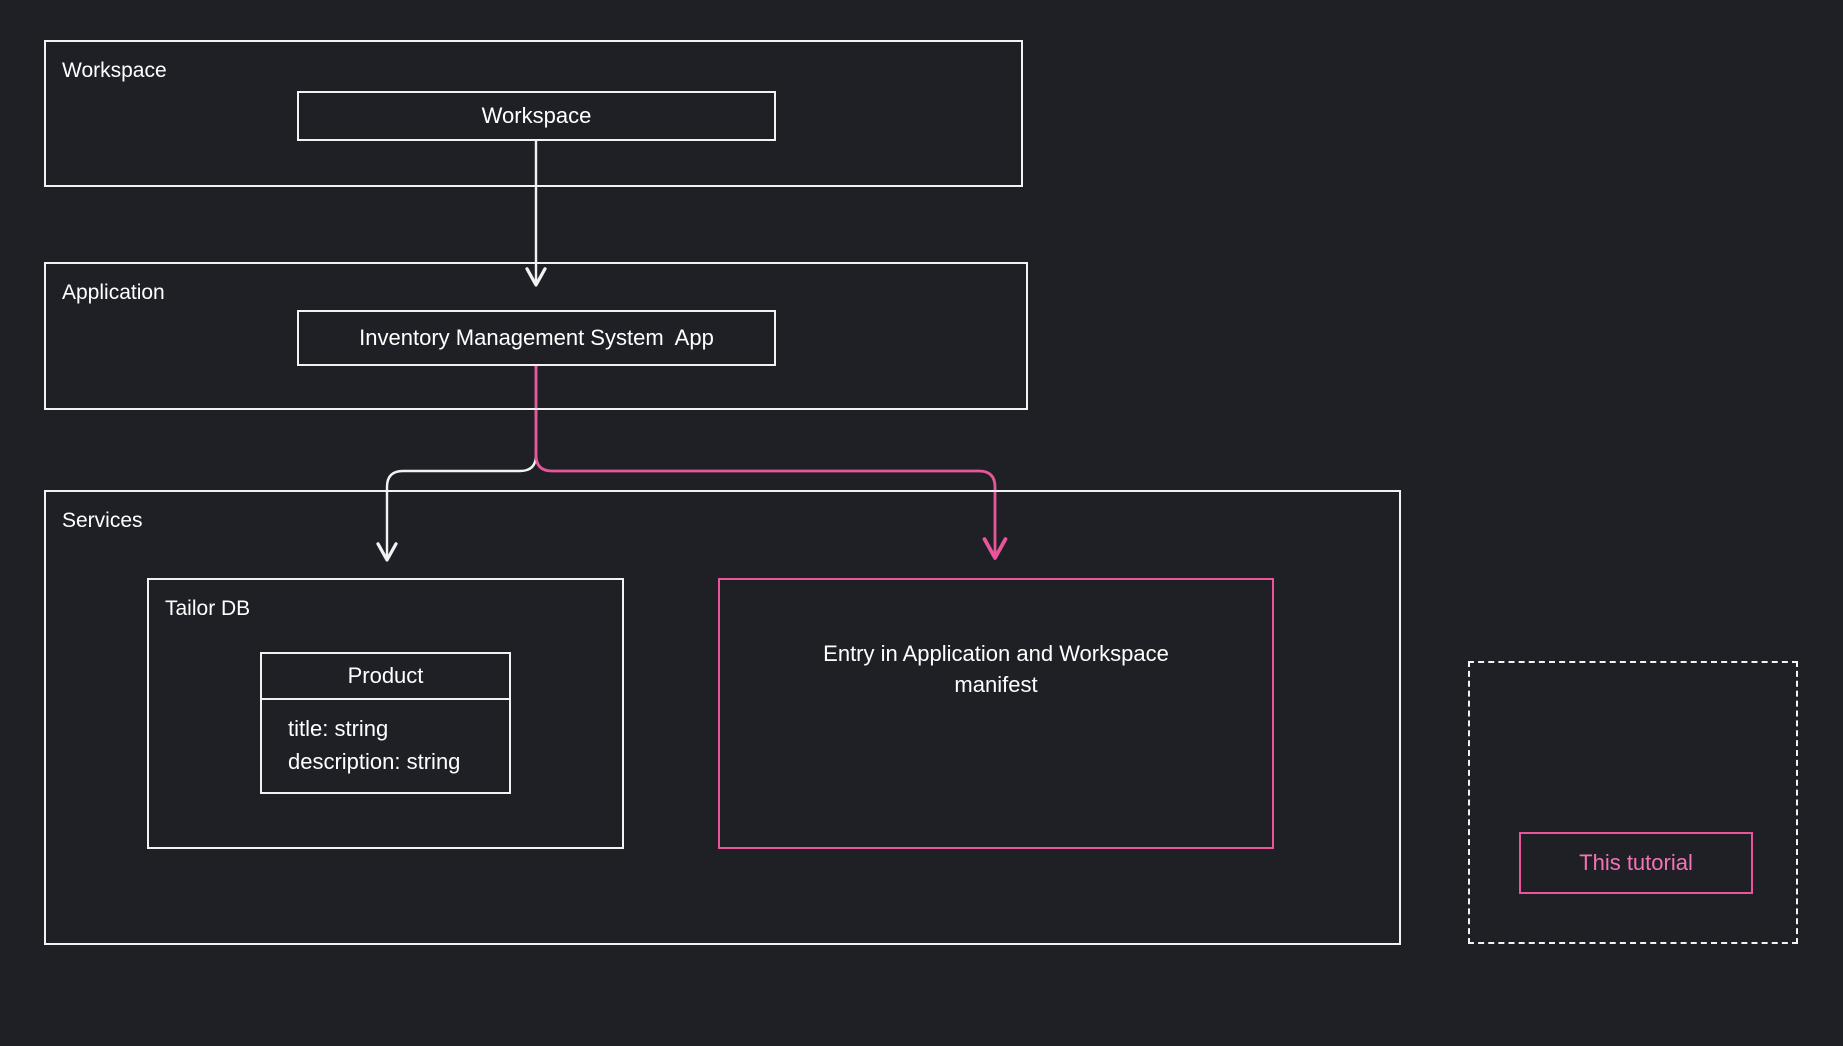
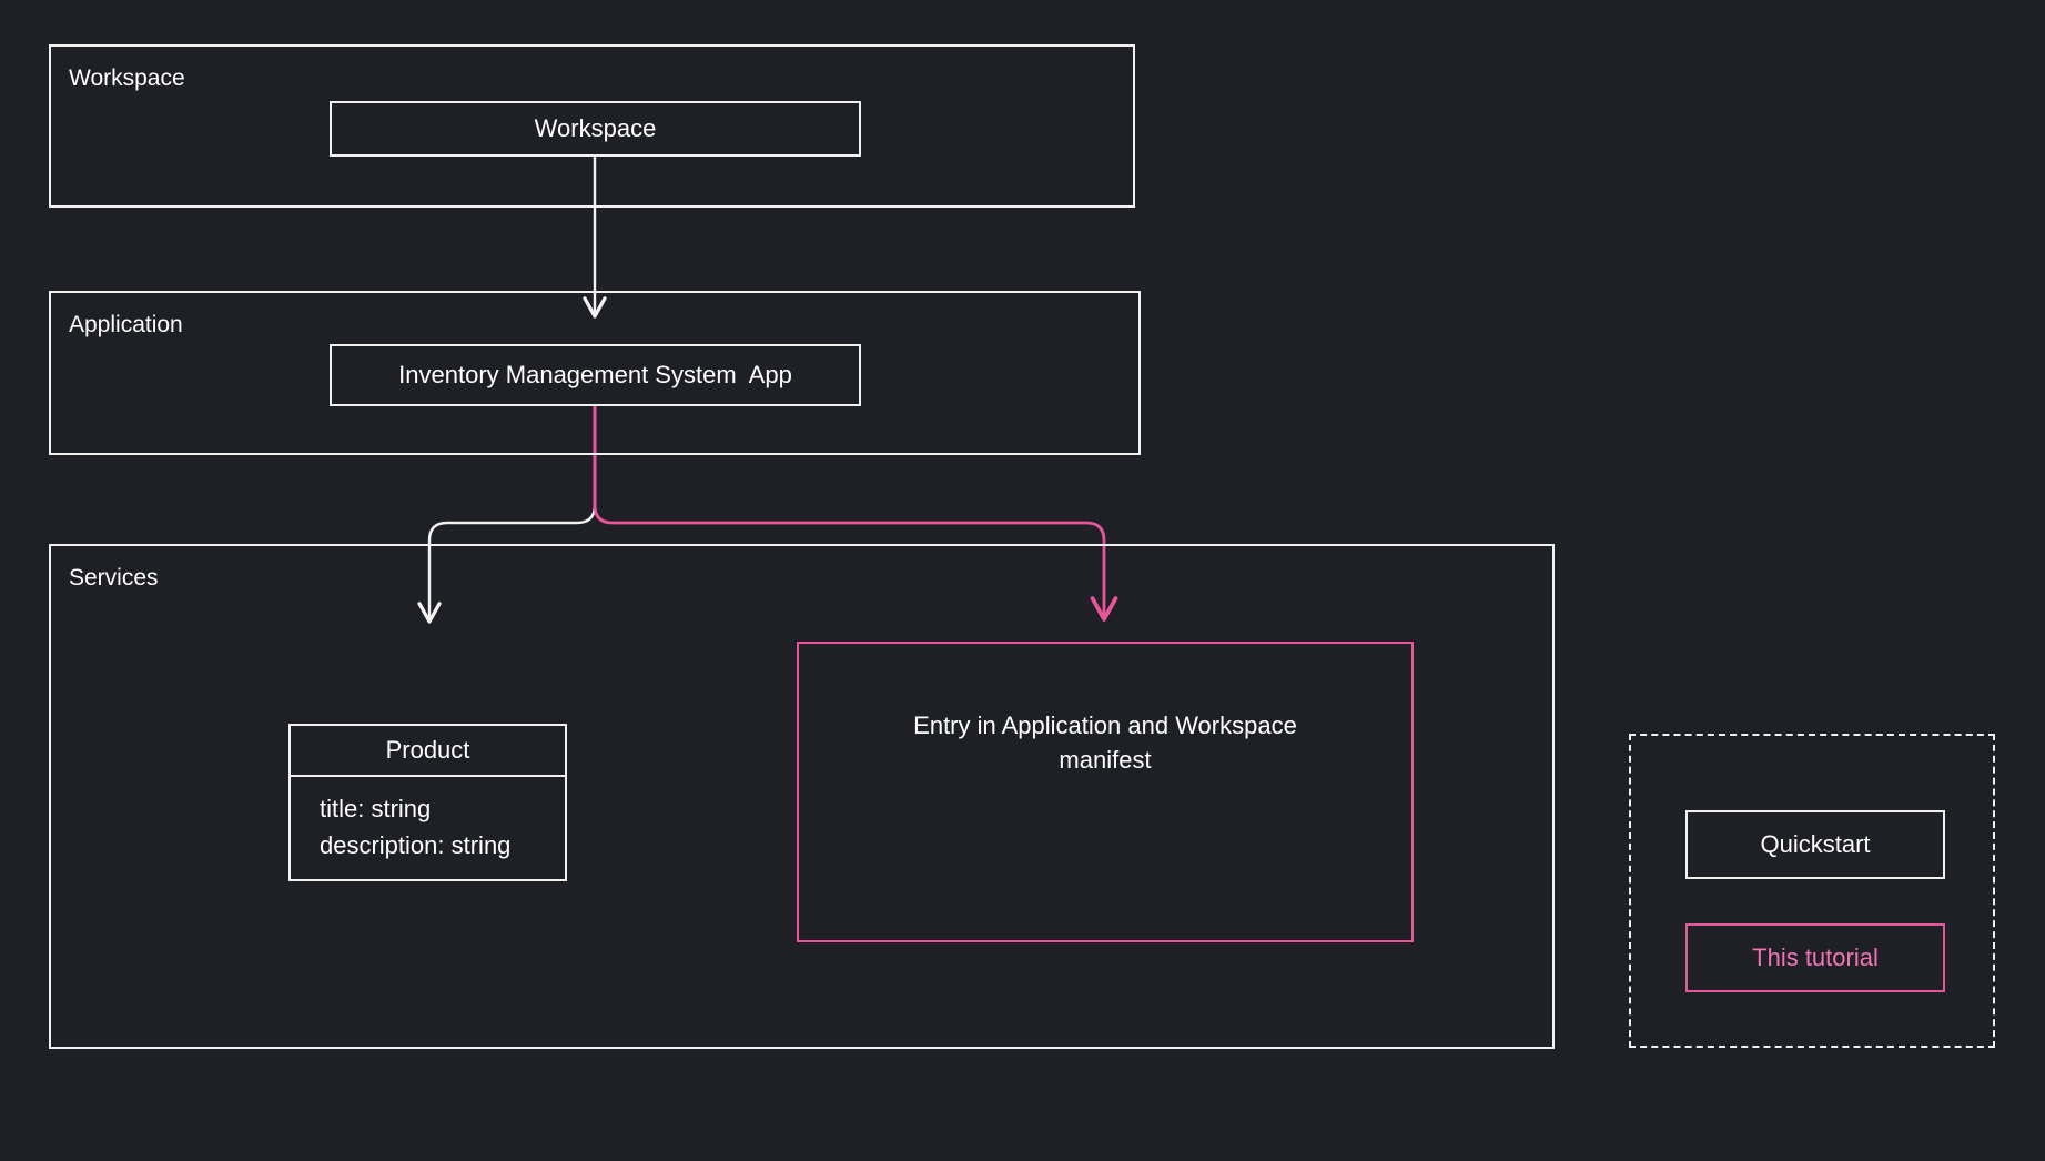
  Workspace
  Workspace
  Application
  Inventory Management System App
  Services
- Tailor DB
  Product
  title: string
  description: string
  Entry in Application and Workspace
  manifest
+ Quickstart
  This tutorial
